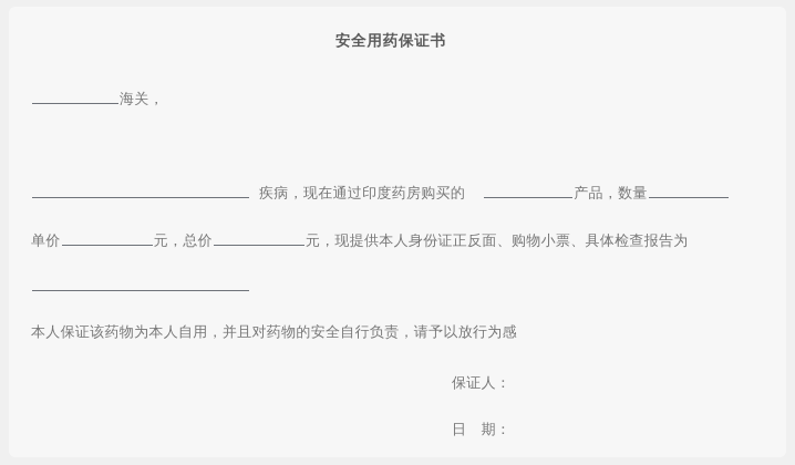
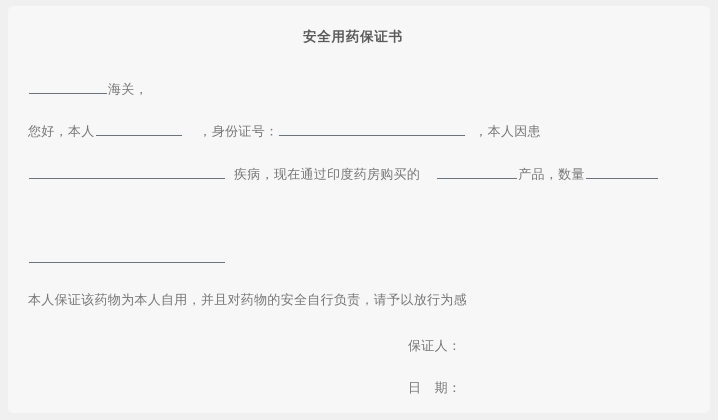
  安全用药保证书
  海关，
+ 您好，本人 ，身份证号： ，本人因患
  疾病，现在通过印度药房购买的 产品，数量
- 单价 元，总价 元，现提供本人身份证正反面、购物小票、具体检查报告为
  本人保证该药物为本人自用，并且对药物的安全自行负责，请予以放行为感
  保证人：
  日 期：
